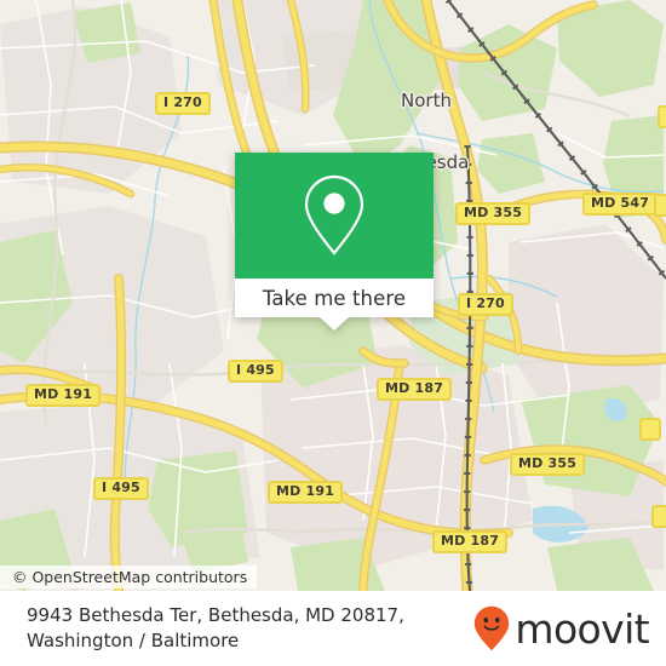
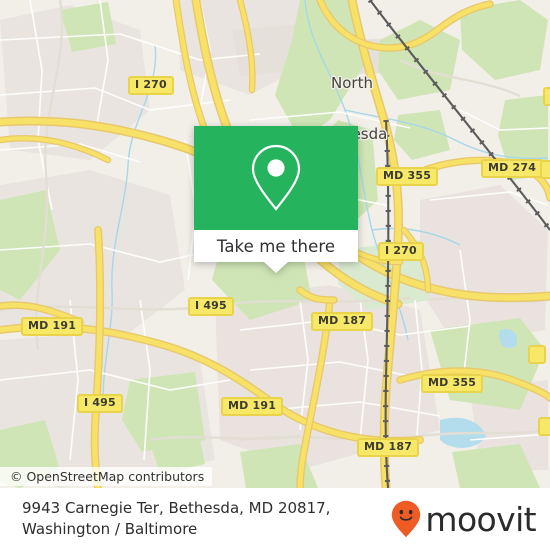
  North
  I 270
- MD 547
+ MD 274
  MD 355
  I 270
  I 495
  MD 187
  MD 191
  MD 355
  I 495
  MD 191
  MD 187
  © OpenStreetMap contributors
  Take me there
- 9943 Bethesda Ter, Bethesda, MD 20817,
+ 9943 Carnegie Ter, Bethesda, MD 20817,
  Washington / Baltimore
  moovit
